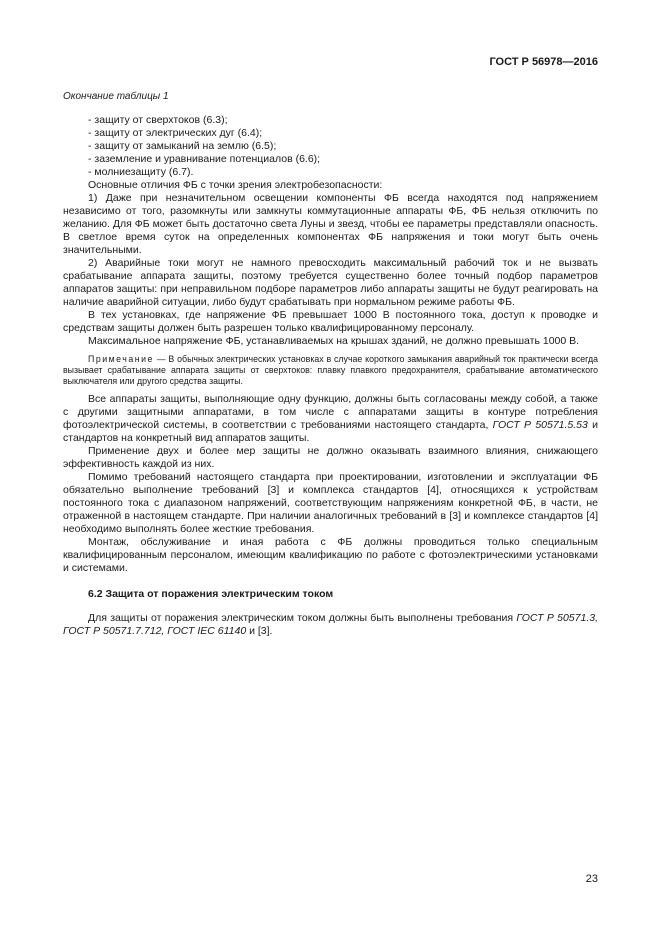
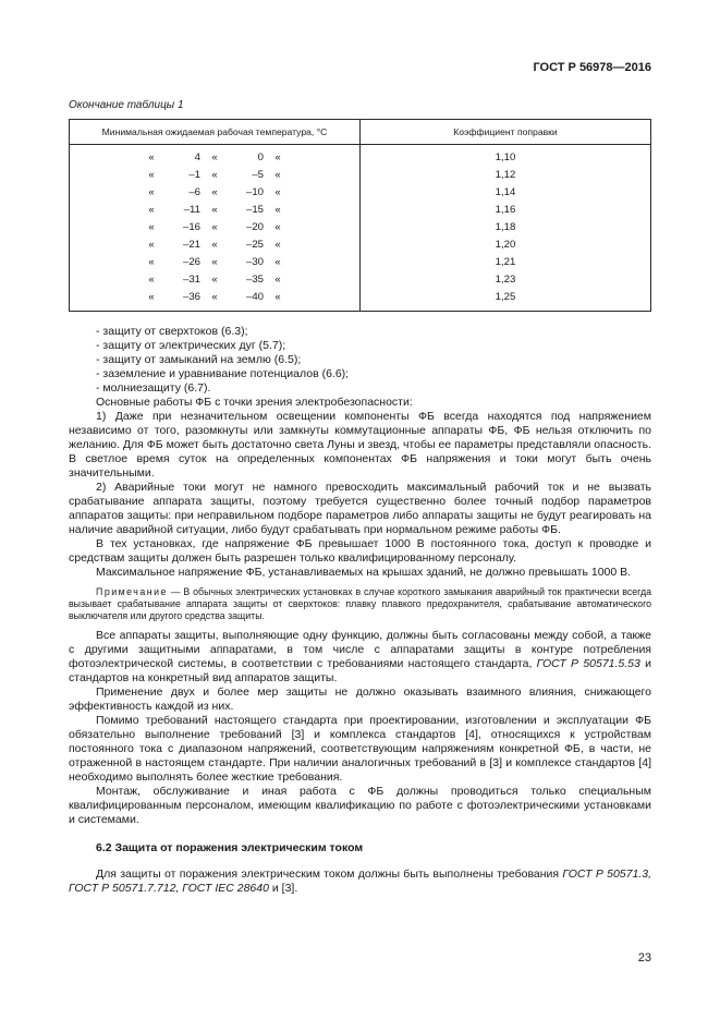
  ГОСТ Р 56978—2016
  Окончание таблицы 1
+ Минимальная ожидаемая рабочая температура, °С	Коэффициент поправки
+ « 4 « 0 «	1,10
+ « –1 « –5 «	1,12
+ « –6 « –10 «	1,14
+ « –11 « –15 «	1,16
+ « –16 « –20 «	1,18
+ « –21 « –25 «	1,20
+ « –26 « –30 «	1,21
+ « –31 « –35 «	1,23
+ « –36 « –40 «	1,25
  - защиту от сверхтоков (6.3);
- - защиту от электрических дуг (6.4);
+ - защиту от электрических дуг (5.7);
  - защиту от замыканий на землю (6.5);
  - заземление и уравнивание потенциалов (6.6);
  - молниезащиту (6.7).
- Основные отличия ФБ с точки зрения электробезопасности:
+ Основные работы ФБ с точки зрения электробезопасности:
  1) Даже при незначительном освещении компоненты ФБ всегда находятся под напряжением независимо от того, разомкнуты или замкнуты коммутационные аппараты ФБ, ФБ нельзя отключить по желанию. Для ФБ может быть достаточно света Луны и звезд, чтобы ее параметры представляли опасность. В светлое время суток на определенных компонентах ФБ напряжения и токи могут быть очень значительными.
  2) Аварийные токи могут не намного превосходить максимальный рабочий ток и не вызвать срабатывание аппарата защиты, поэтому требуется существенно более точный подбор параметров аппаратов защиты: при неправильном подборе параметров либо аппараты защиты не будут реагировать на наличие аварийной ситуации, либо будут срабатывать при нормальном режиме работы ФБ.
  В тех установках, где напряжение ФБ превышает 1000 В постоянного тока, доступ к проводке и средствам защиты должен быть разрешен только квалифицированному персоналу.
  Максимальное напряжение ФБ, устанавливаемых на крышах зданий, не должно превышать 1000 В.
  Примечание — В обычных электрических установках в случае короткого замыкания аварийный ток практически всегда вызывает срабатывание аппарата защиты от сверхтоков: плавку плавкого предохранителя, срабатывание автоматического выключателя или другого средства защиты.
  Все аппараты защиты, выполняющие одну функцию, должны быть согласованы между собой, а также с другими защитными аппаратами, в том числе с аппаратами защиты в контуре потребления фотоэлектрической системы, в соответствии с требованиями настоящего стандарта, ГОСТ Р 50571.5.53 и стандартов на конкретный вид аппаратов защиты.
  Применение двух и более мер защиты не должно оказывать взаимного влияния, снижающего эффективность каждой из них.
  Помимо требований настоящего стандарта при проектировании, изготовлении и эксплуатации ФБ обязательно выполнение требований [3] и комплекса стандартов [4], относящихся к устройствам постоянного тока с диапазоном напряжений, соответствующим напряжениям конкретной ФБ, в части, не отраженной в настоящем стандарте. При наличии аналогичных требований в [3] и комплексе стандартов [4] необходимо выполнять более жесткие требования.
  Монтаж, обслуживание и иная работа с ФБ должны проводиться только специальным квалифицированным персоналом, имеющим квалификацию по работе с фотоэлектрическими установками и системами.
  6.2 Защита от поражения электрическим током
- Для защиты от поражения электрическим током должны быть выполнены требования ГОСТ Р 50571.3, ГОСТ Р 50571.7.712, ГОСТ IEC 61140 и [3].
+ Для защиты от поражения электрическим током должны быть выполнены требования ГОСТ Р 50571.3, ГОСТ Р 50571.7.712, ГОСТ IEC 28640 и [3].
  23
